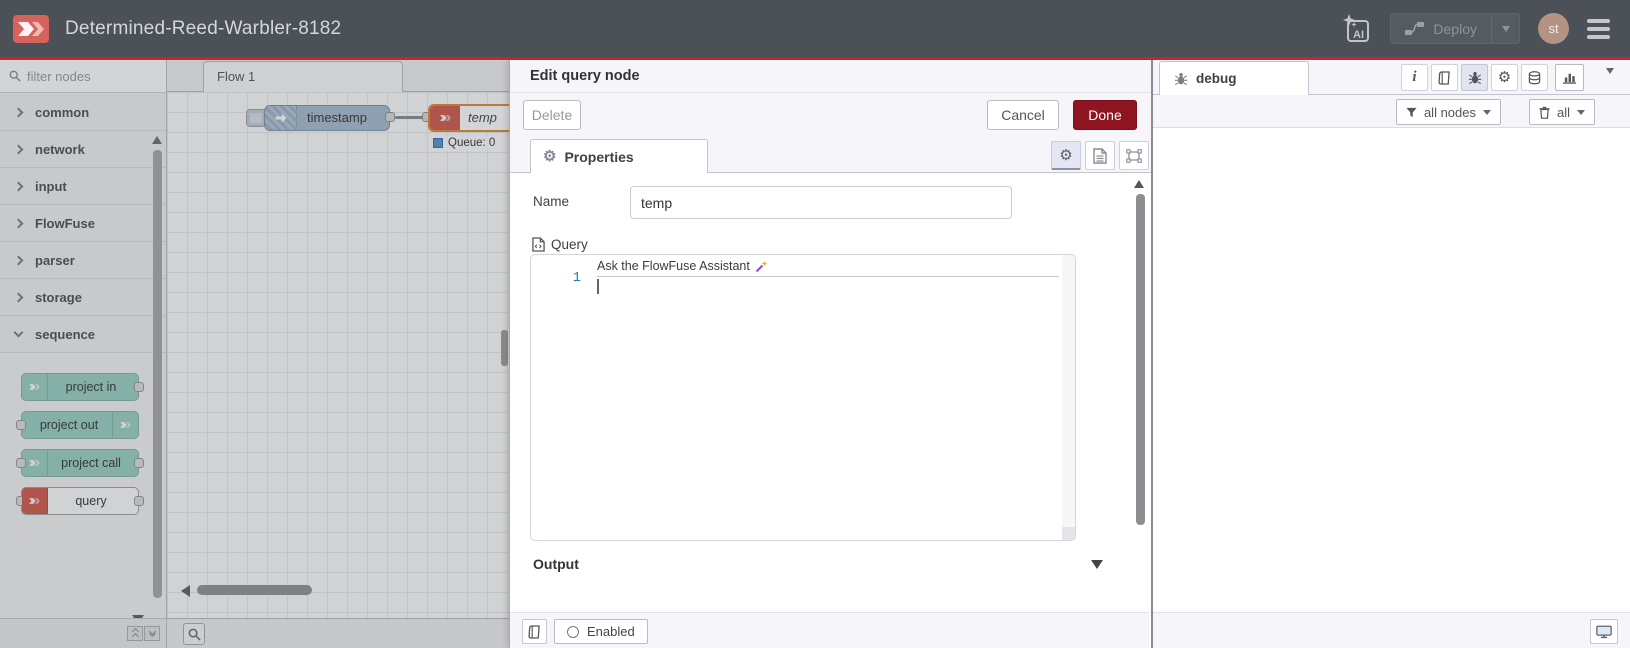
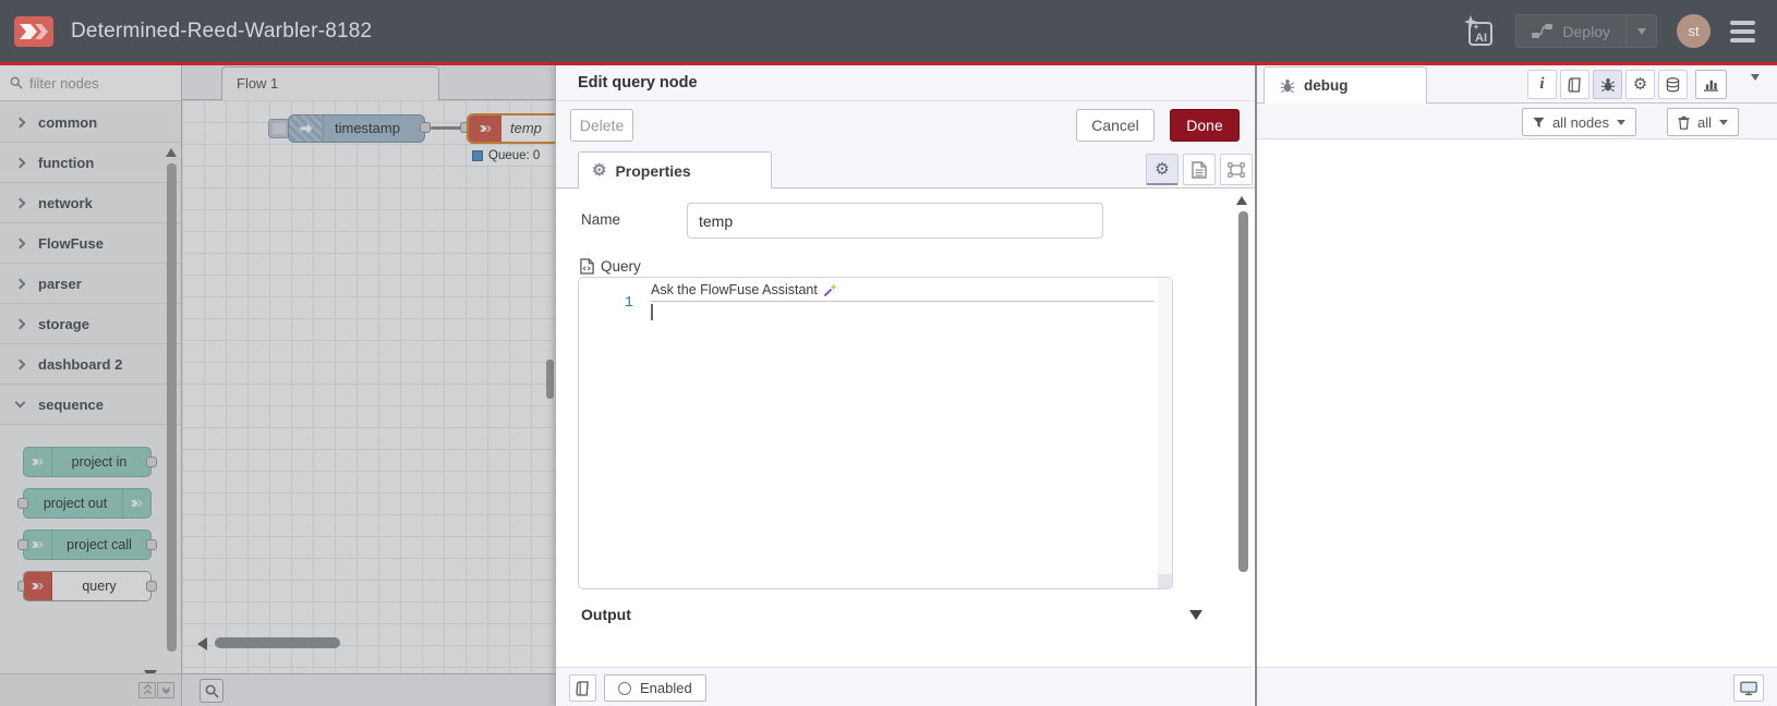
  Determined-Reed-Warbler-8182
  AI
  Deploy
  st
  filter nodes
  common
+ function
  network
- input
  FlowFuse
  parser
  storage
+ dashboard 2
  sequence
  project in
  project out
  project call
  query
  Flow 1
  timestamp
  temp
  Queue: 0
  Edit query node
  Delete
  Cancel
  Done
  ⚙
  Properties
  ⚙
  Name
  temp
  Query
  1
  Ask the FlowFuse Assistant
  Output
  Enabled
  debug
  i
  ⚙
  all nodes
  all
